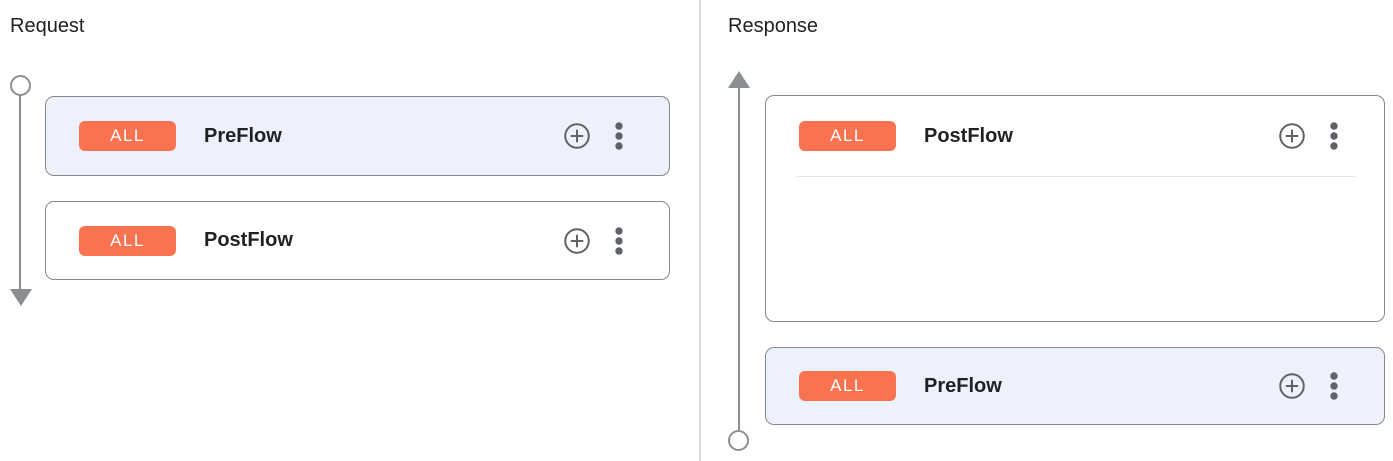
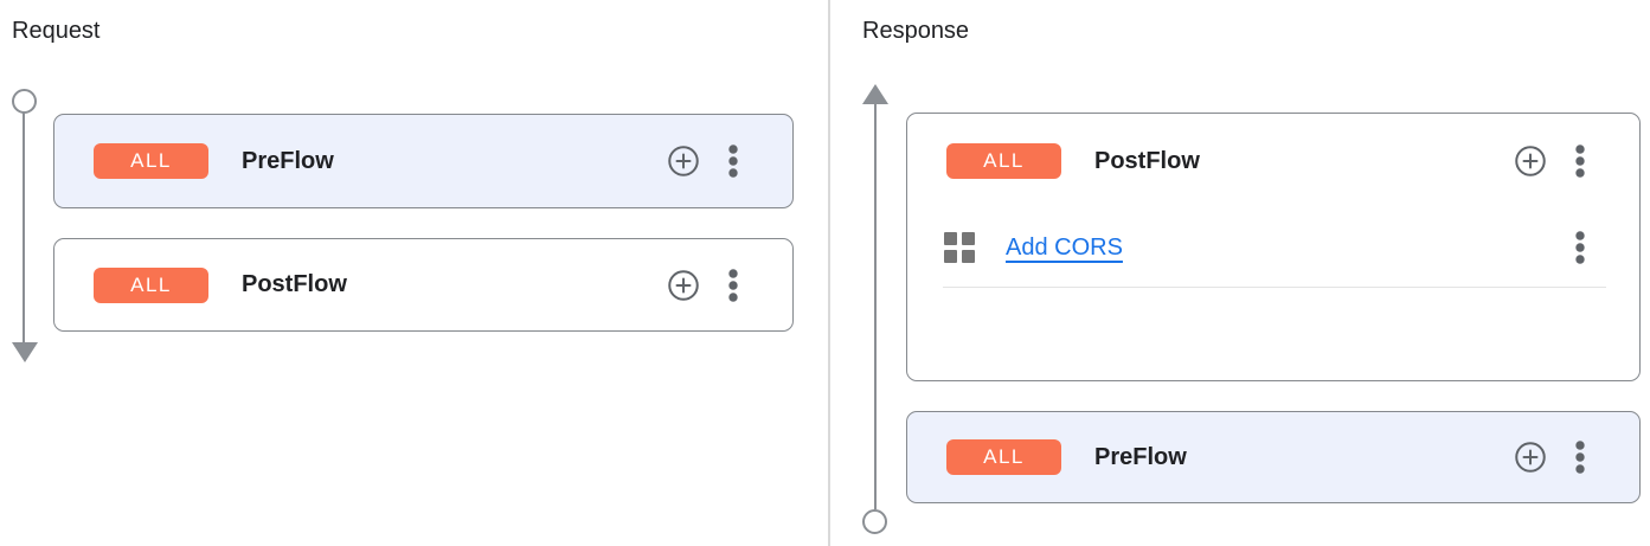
  Request
  ALL
  PreFlow
  ALL
  PostFlow
  Response
  ALL
  PostFlow
+ Add CORS
  ALL
  PreFlow
